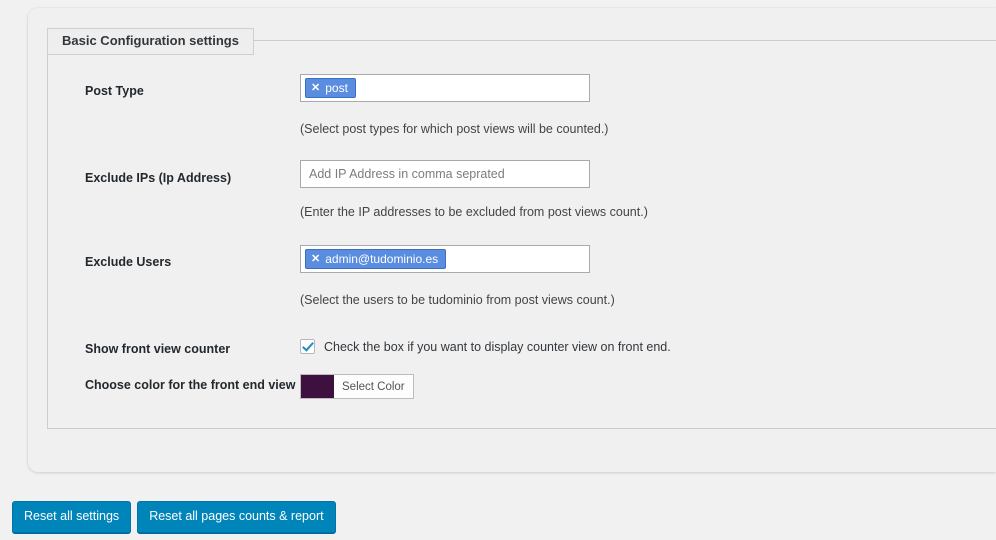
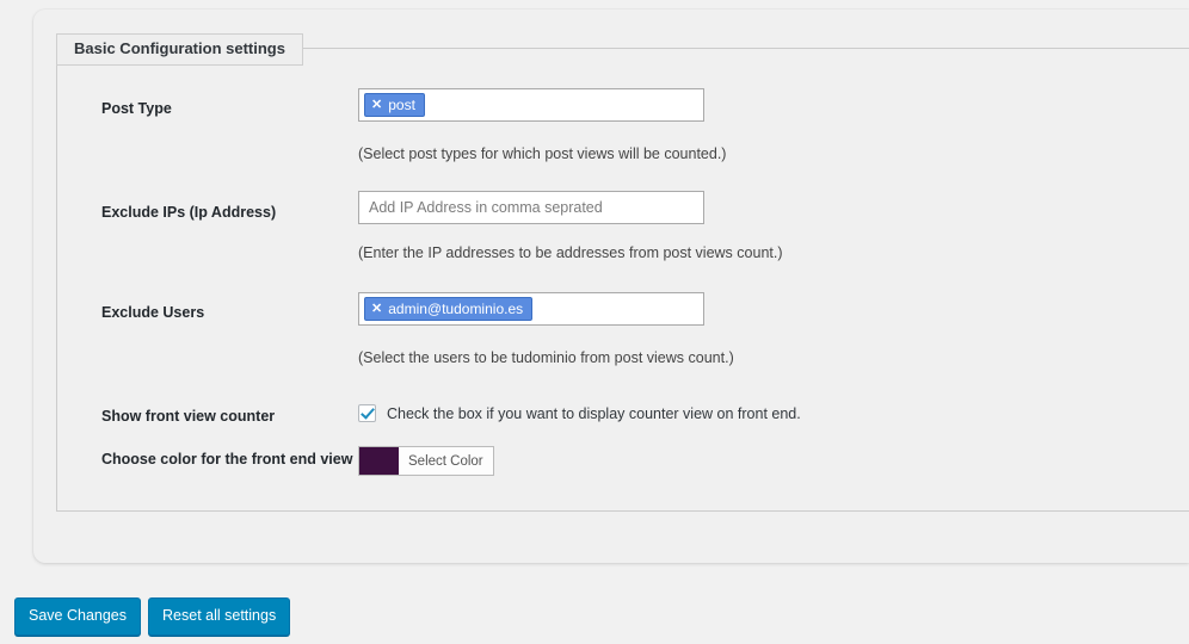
  Basic Configuration settings
  Post Type
  ✕
  post
  (Select post types for which post views will be counted.)
  Exclude IPs (Ip Address)
  Add IP Address in comma seprated
- (Enter the IP addresses to be excluded from post views count.)
+ (Enter the IP addresses to be addresses from post views count.)
  Exclude Users
  ✕
  admin@tudominio.es
  (Select the users to be tudominio from post views count.)
  Show front view counter
  Check the box if you want to display counter view on front end.
  Choose color for the front end view
  Select Color
+ Save Changes
  Reset all settings
- Reset all pages counts & report
